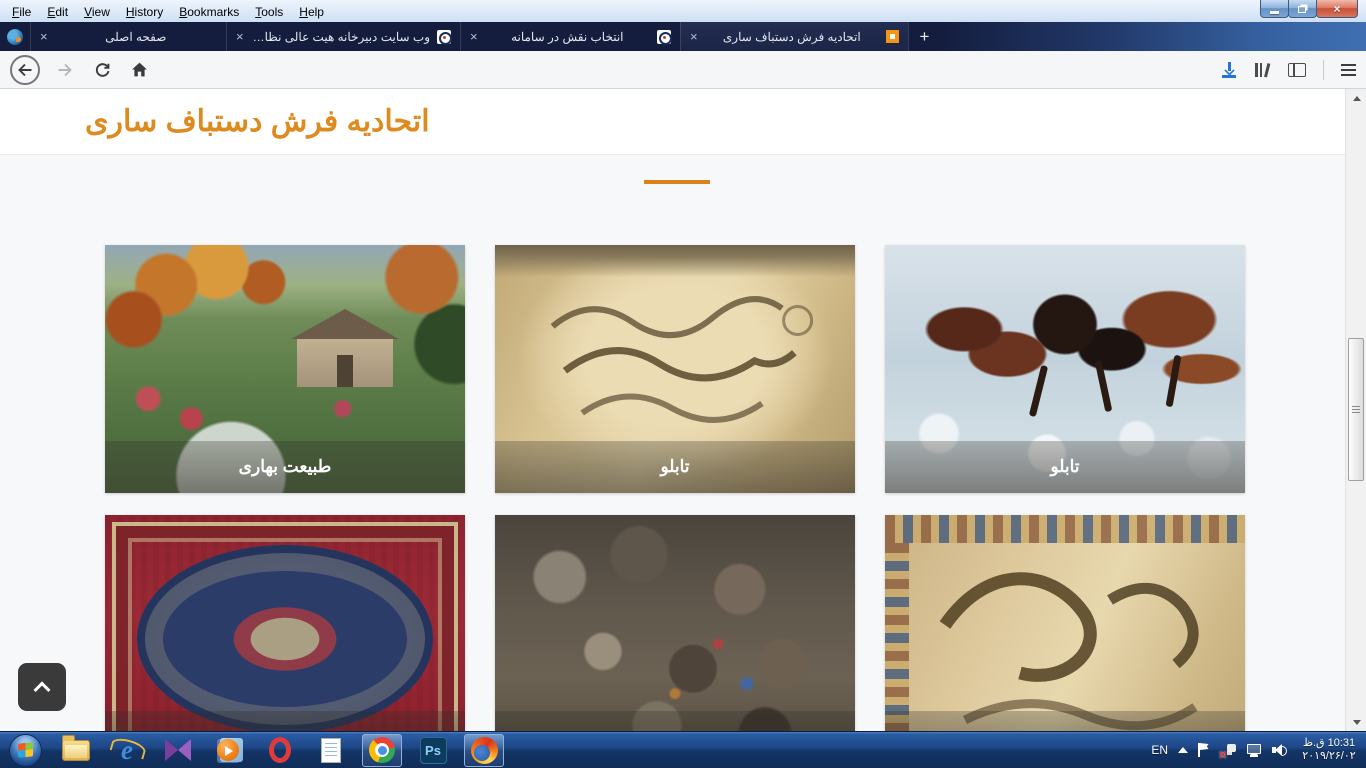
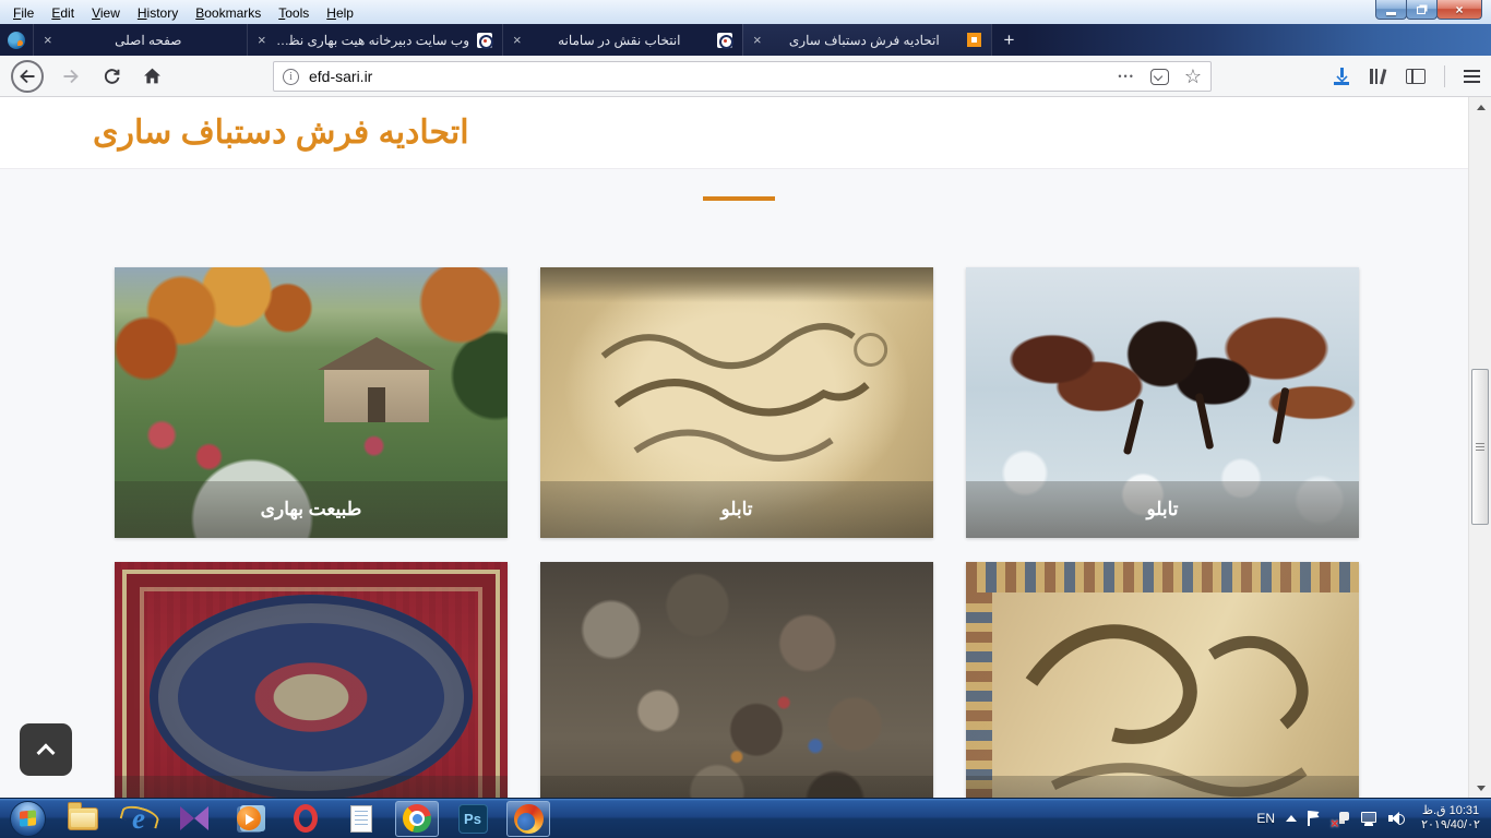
  File
  Edit
  View
  History
  Bookmarks
  Tools
  Help
  صفحه اصلی
- وب سایت دبیرخانه هیت عالی نظارت
+ وب سایت دبیرخانه هیت بهاری نظارت
  انتخاب نقش در سامانه
  اتحادیه فرش دستباف ساری
+ efd-sari.ir
  اتحادیه فرش دستباف ساری
  طبیعت بهاری
  تابلو
  تابلو
  EN
  10:31 ق.ظ
- ۲۰۱۹/۲۶/۰۲
+ ۲۰۱۹/40/۰۲
